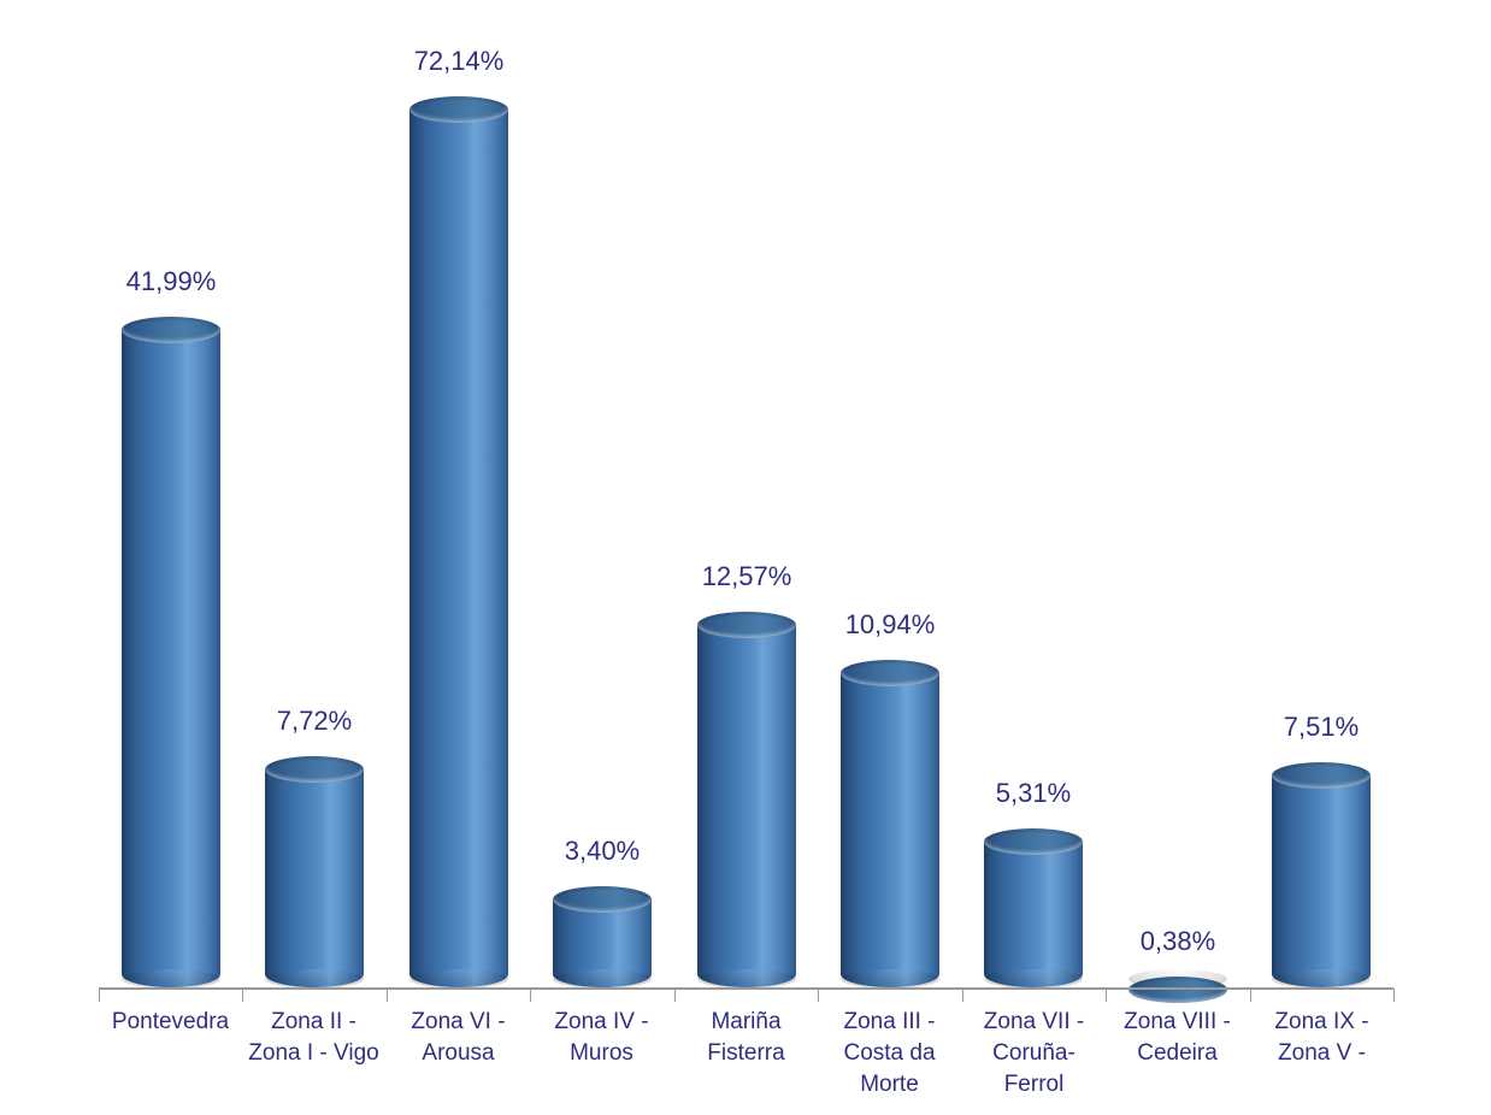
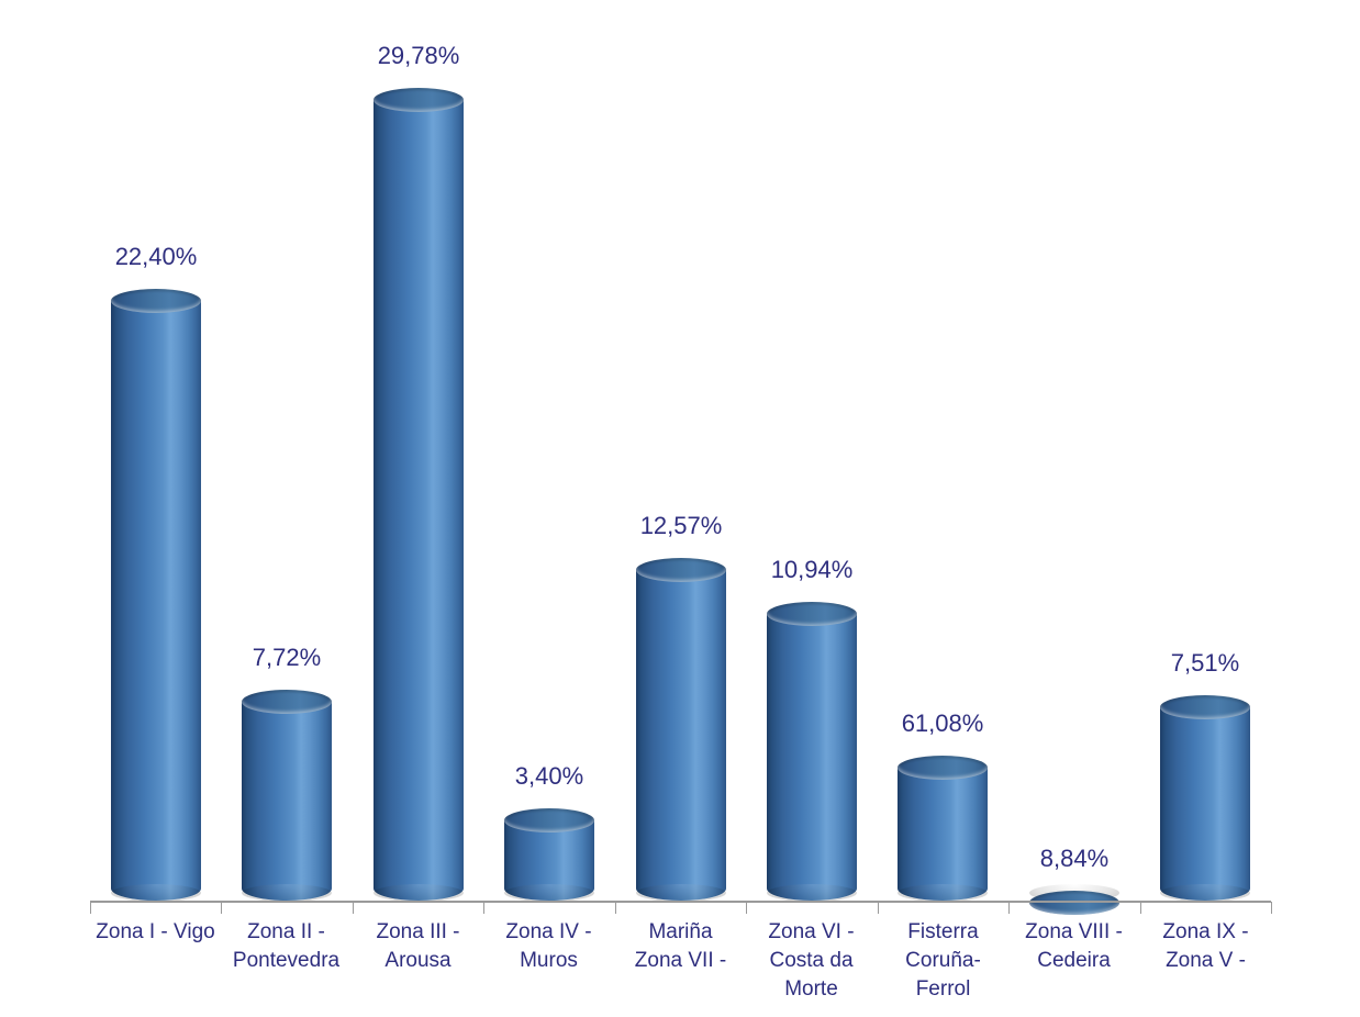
- 41,99%
+ 22,40%
  7,72%
- 72,14%
+ 29,78%
  3,40%
  12,57%
  10,94%
- 5,31%
+ 61,08%
- 0,38%
+ 8,84%
  7,51%
- Pontevedra
+ Zona I - Vigo
  Zona II -
- Zona I - Vigo
+ Pontevedra
- Zona VI -
+ Zona III -
  Arousa
  Zona IV -
  Muros
  Mariña
- Fisterra
+ Zona VII -
- Zona III -
+ Zona VI -
  Costa da
  Morte
- Zona VII -
+ Fisterra
  Coruña-
  Ferrol
  Zona VIII -
  Cedeira
  Zona IX -
  Zona V -
